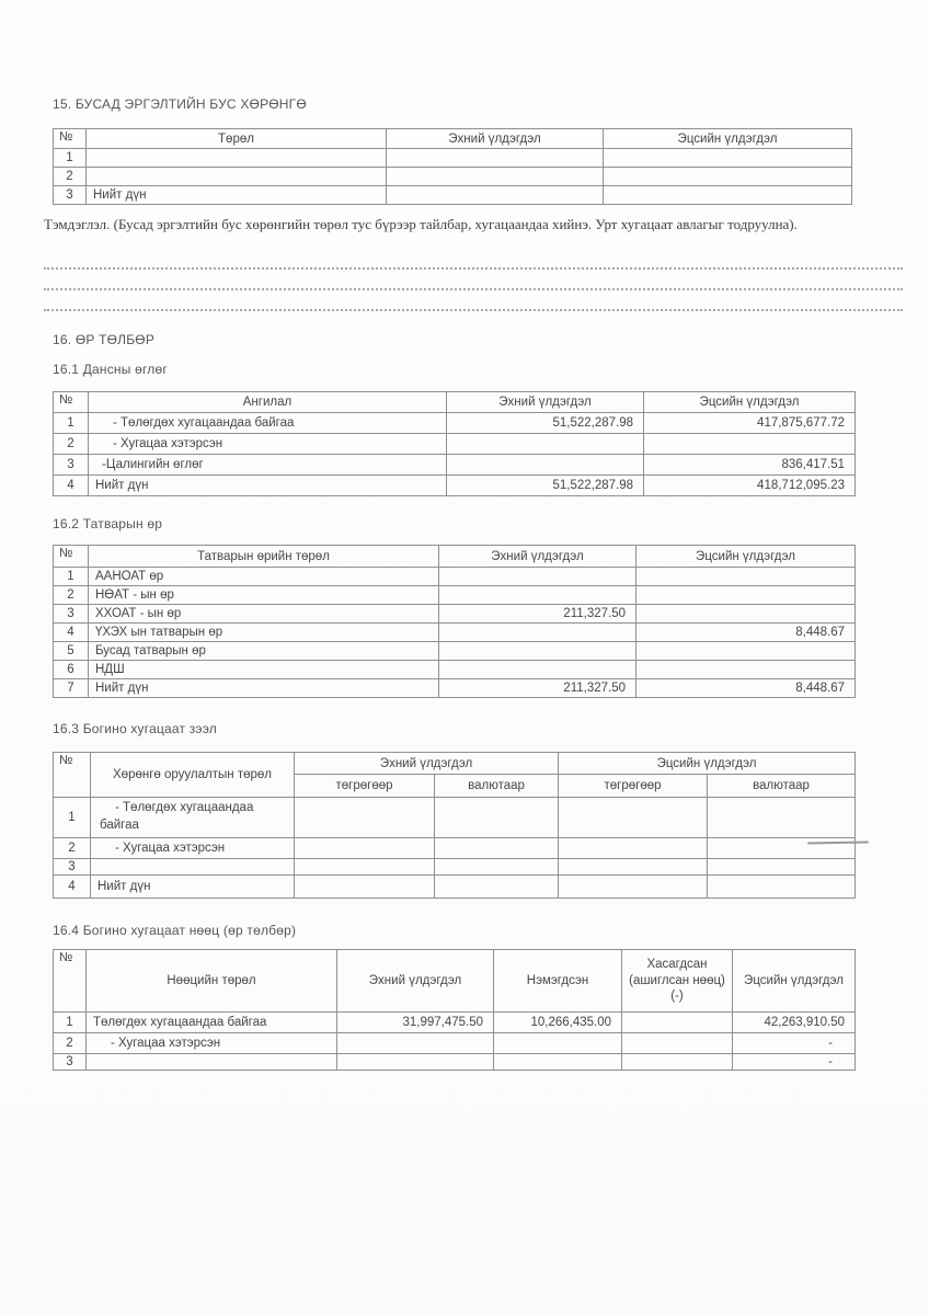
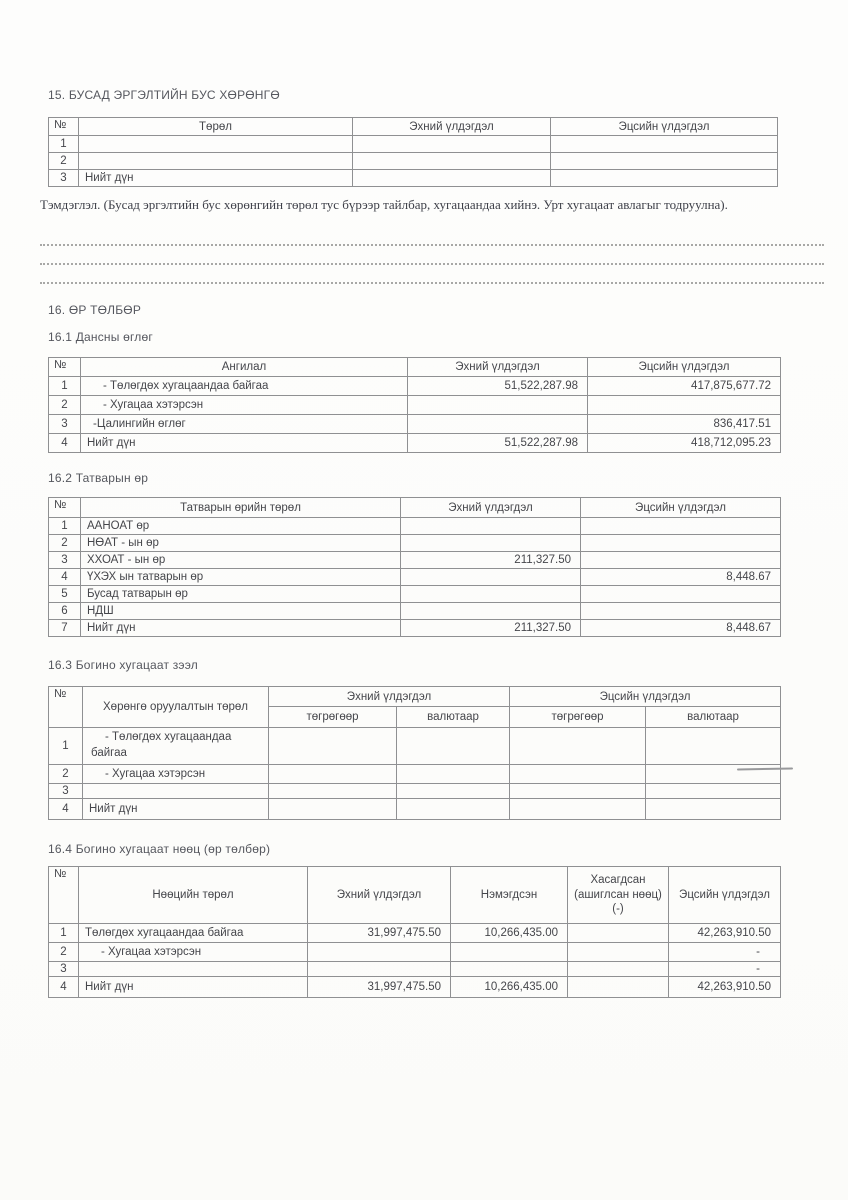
  15. БУСАД ЭРГЭЛТИЙН БУС ХӨРӨНГӨ
  №	Төрөл	Эхний үлдэгдэл	Эцсийн үлдэгдэл
  1
  2
  3	Нийт дүн
  Тэмдэглэл. (Бусад эргэлтийн бус хөрөнгийн төрөл тус бүрээр тайлбар, хугацаандаа хийнэ. Урт хугацаат авлагыг тодруулна).
  16. ӨР ТӨЛБӨР
  16.1 Дансны өглөг
  №	Ангилал	Эхний үлдэгдэл	Эцсийн үлдэгдэл
  1	- Төлөгдөх хугацаандаа байгаа	51,522,287.98	417,875,677.72
  2	- Хугацаа хэтэрсэн
  3	-Цалингийн өглөг		836,417.51
  4	Нийт дүн	51,522,287.98	418,712,095.23
  16.2 Татварын өр
  №	Татварын өрийн төрөл	Эхний үлдэгдэл	Эцсийн үлдэгдэл
  1	ААНОАТ өр
  2	НӨАТ - ын өр
  3	ХХОАТ - ын өр	211,327.50
  4	ҮХЭХ ын татварын өр		8,448.67
  5	Бусад татварын өр
  6	НДШ
  7	Нийт дүн	211,327.50	8,448.67
  16.3 Богино хугацаат зээл
  №	Хөрөнгө оруулалтын төрөл	Эхний үлдэгдэл	Эцсийн үлдэгдэл
  төгрөгөөр	валютаар	төгрөгөөр	валютаар
  1	- Төлөгдөх хугацаандаа байгаа
  2	- Хугацаа хэтэрсэн
  3
  4	Нийт дүн
  16.4 Богино хугацаат нөөц (өр төлбөр)
  №	Нөөцийн төрөл	Эхний үлдэгдэл	Нэмэгдсэн	Хасагдсан (ашиглсан нөөц) (-)	Эцсийн үлдэгдэл
  1	Төлөгдөх хугацаандаа байгаа	31,997,475.50	10,266,435.00		42,263,910.50
  2	- Хугацаа хэтэрсэн				-
  3					-
+ 4	Нийт дүн	31,997,475.50	10,266,435.00		42,263,910.50
